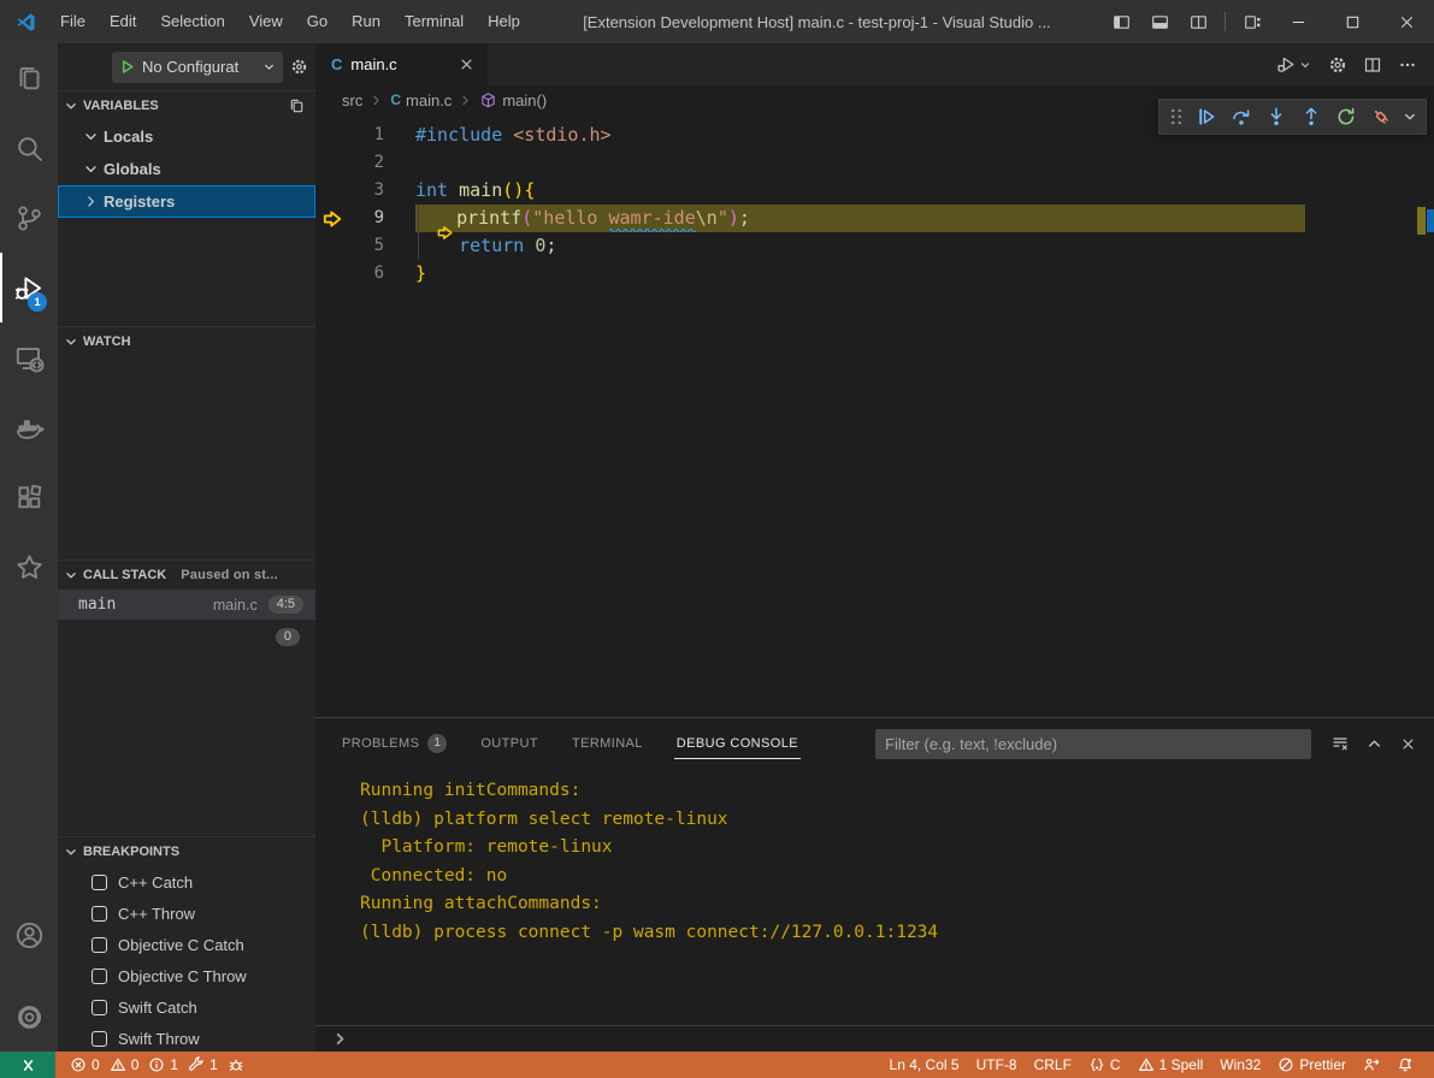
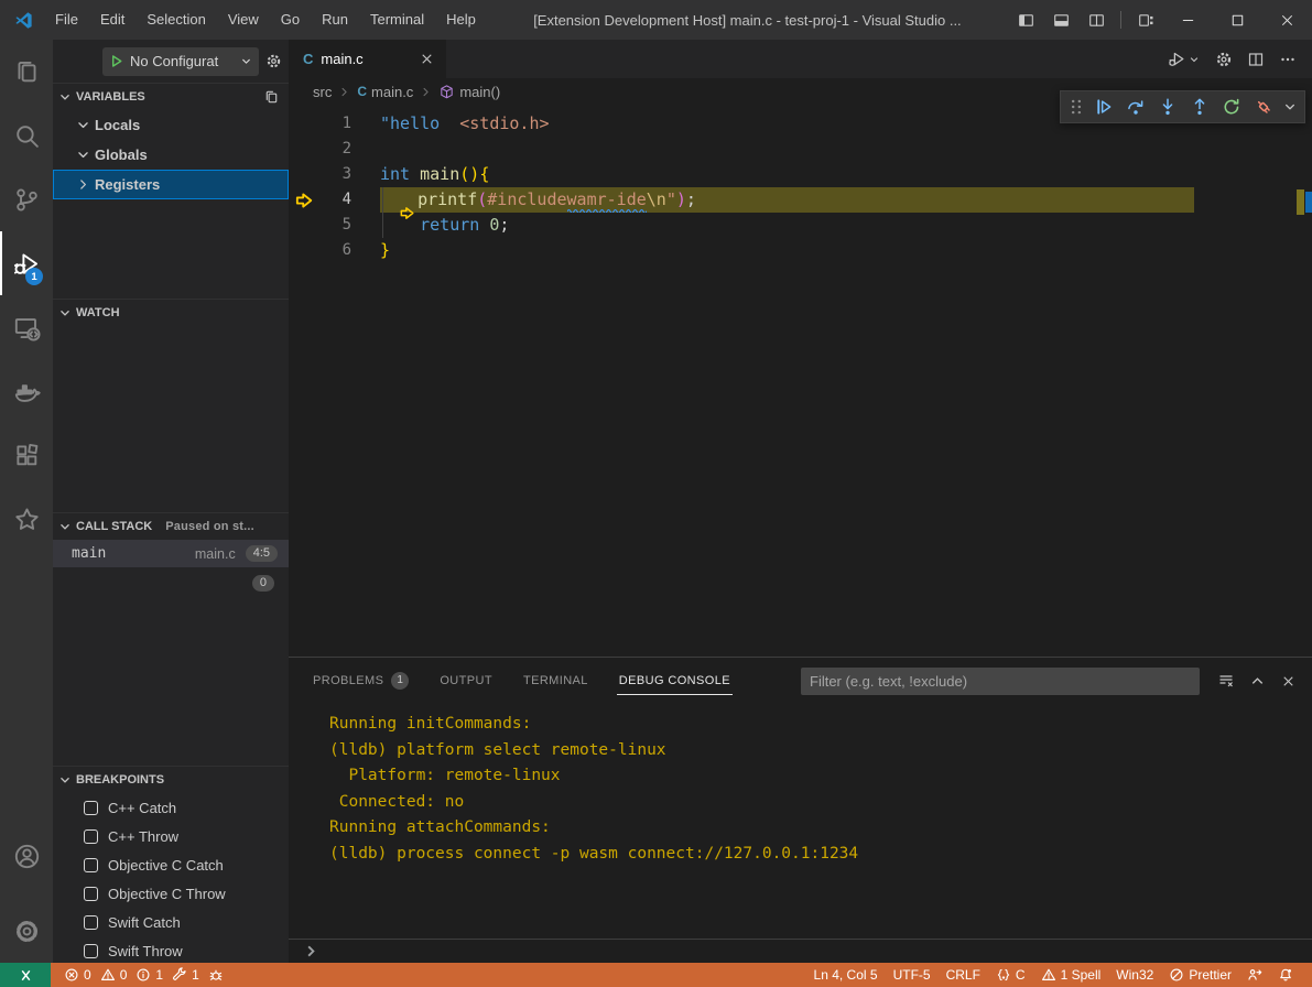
  File
  Edit
  Selection
  View
  Go
  Run
  Terminal
  Help
  [Extension Development Host] main.c - test-proj-1 - Visual Studio ...
  1
  No Configurat
  VARIABLES
  Locals
  Globals
  Registers
  WATCH
  CALL STACK
  Paused on st...
  main
  main.c
  4:5
  0
  BREAKPOINTS
  C++ Catch
  C++ Throw
  Objective C Catch
  Objective C Throw
  Swift Catch
  Swift Throw
  C
  main.c
  src
  C
  main.c
  main()
  1
- #include <stdio.h>
+ "hello <stdio.h>
  2
  3
  int main(){
- 9
+ 4
- printf("hello wamr-ide\n");
+ printf(#includewamr-ide\n");
  5
  return 0;
  6
  }
  PROBLEMS
  1
  OUTPUT
  TERMINAL
  DEBUG CONSOLE
  Filter (e.g. text, !exclude)
  Running initCommands:
  (lldb) platform select remote-linux
  Platform: remote-linux
  Connected: no
  Running attachCommands:
  (lldb) process connect -p wasm connect://127.0.0.1:1234
  0
  0
  1
  1
  Ln 4, Col 5
- UTF-8
+ UTF-5
  CRLF
  C
  1 Spell
  Win32
  Prettier
